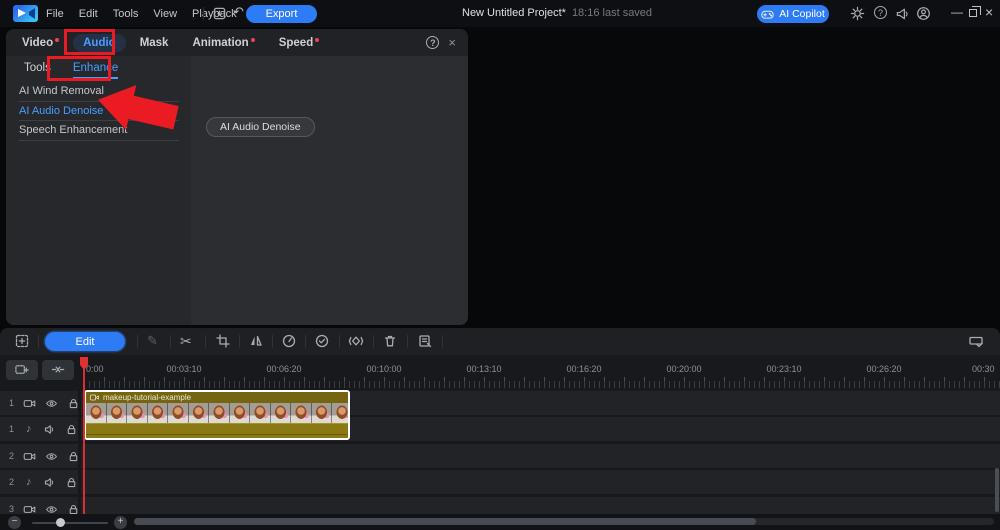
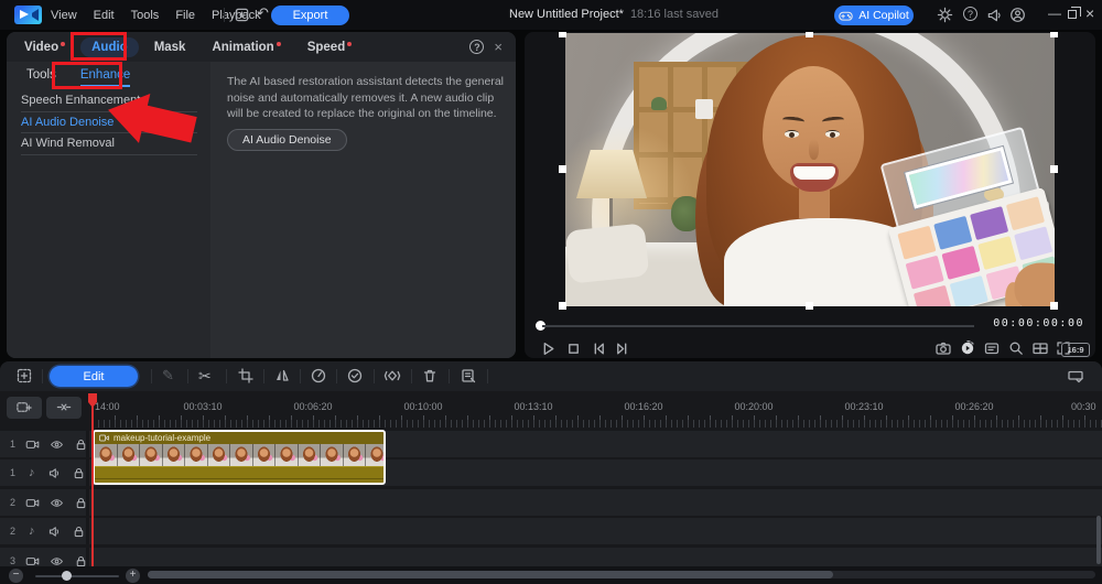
- File
+ View
  Edit
  Tools
- View
+ File
  Playback
  ↶
  Export
  New Untitled Project* 18:16 last saved
  AI Copilot
  ?
  —
  ×
  Video
  Audio
  Mask
  Animation
  Speed
  ?
  ×
  Tools
  Enhance
- AI Wind Removal
+ Speech Enhancement
  AI Audio Denoise
- Speech Enhancement
+ AI Wind Removal
+ The AI based restoration assistant detects the general noise and automatically removes it. A new audio clip will be created to replace the original on the timeline.
  AI Audio Denoise
+ 00:00:00:00
+ 16:9
  Edit
  ✎
  ✂
- 0:00
+ 14:00
  00:03:10
  00:06:20
  00:10:00
  00:13:10
  00:16:20
  00:20:00
  00:23:10
  00:26:20
  00:30
  1
  1
  ♪
  2
  2
  ♪
  3
  makeup-tutorial-example
  −
  +
